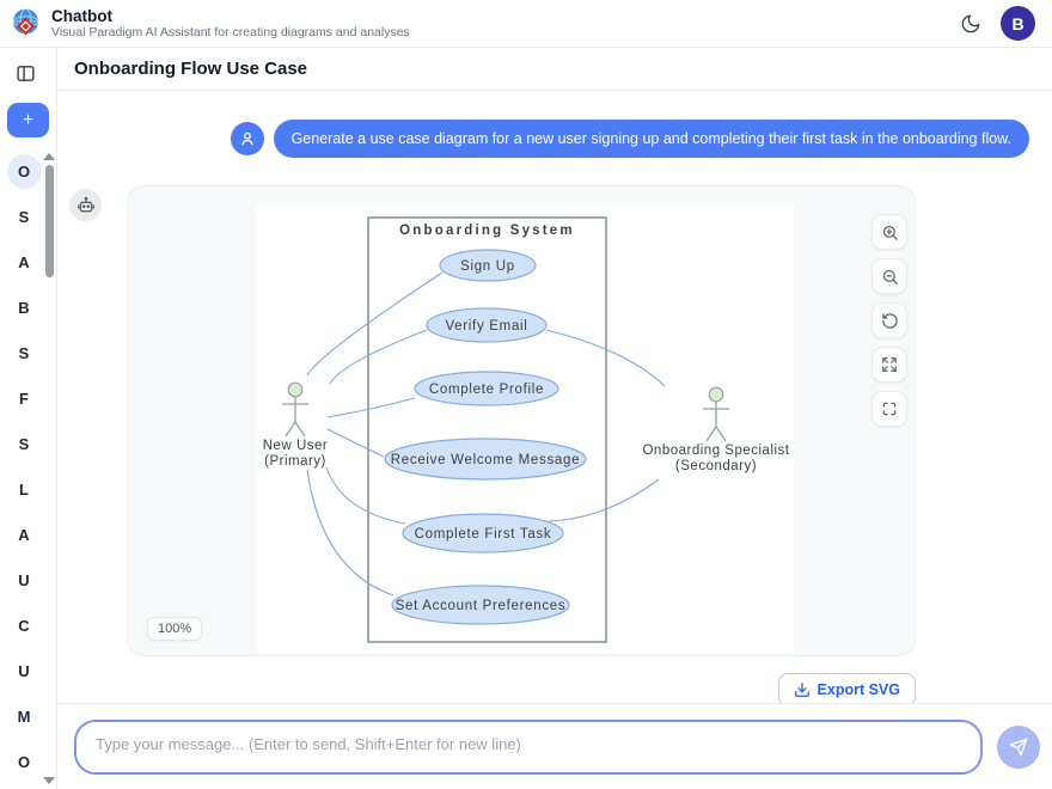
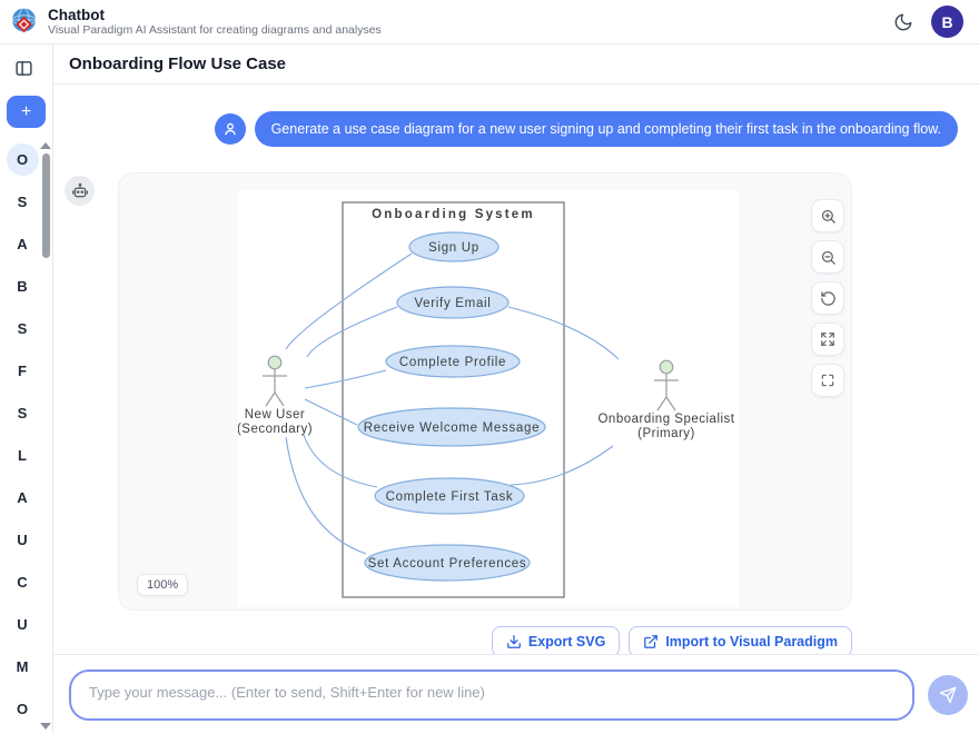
  Chatbot
  Visual Paradigm AI Assistant for creating diagrams and analyses
  B
  +
  O
  S
  A
  B
  S
  F
  S
  L
  A
  U
  C
  U
  M
  O
  Onboarding Flow Use Case
  Generate a use case diagram for a new user signing up and completing their first task in the onboarding flow.
  Onboarding System
  Sign Up
  Verify Email
  Complete Profile
  Receive Welcome Message
  Complete First Task
  Set Account Preferences
  New User
- (Primary)
+ (Secondary)
  Onboarding Specialist
- (Secondary)
+ (Primary)
  100%
  Export SVG
+ Import to Visual Paradigm
  Type your message... (Enter to send, Shift+Enter for new line)
